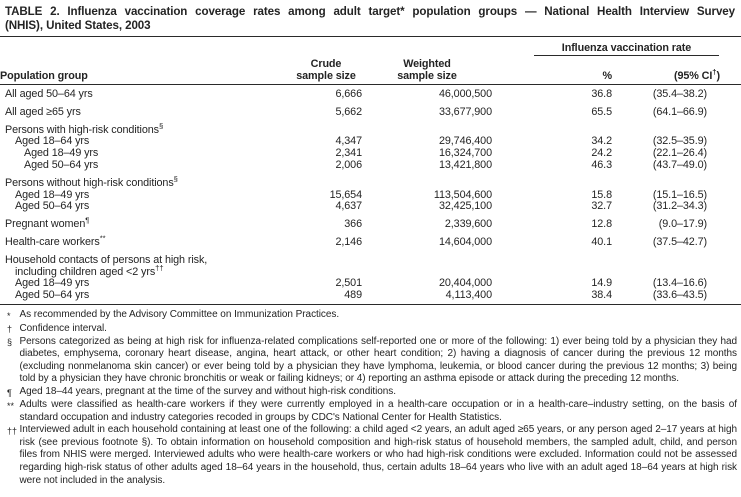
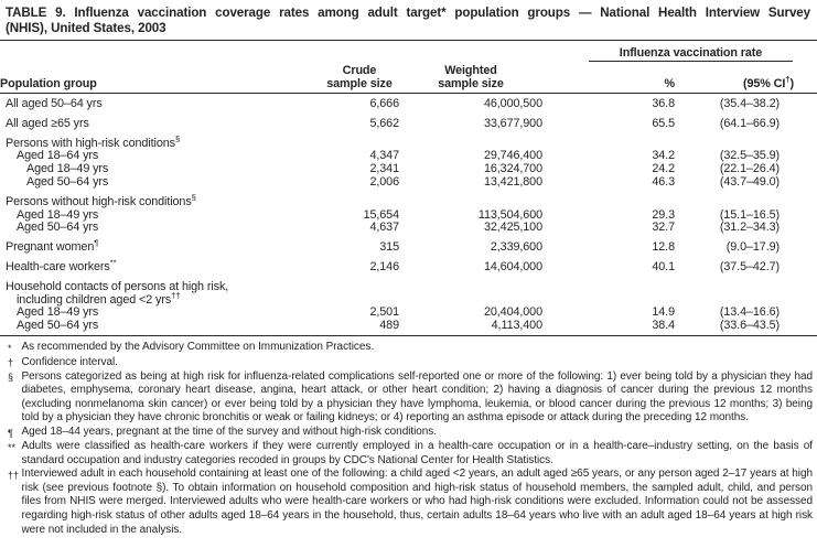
- TABLE 2. Influenza vaccination coverage rates among adult target* population groups — National Health Interview Survey
+ TABLE 9. Influenza vaccination coverage rates among adult target* population groups — National Health Interview Survey
  (NHIS), United States, 2003
  			Influenza vaccination rate
  Population group	Crude sample size	Weighted sample size	%	(95% CI†)
  All aged 50–64 yrs	6,666	46,000,500	36.8	(35.4–38.2)
  All aged ≥65 yrs	5,662	33,677,900	65.5	(64.1–66.9)
  Persons with high-risk conditions§
  Aged 18–64 yrs	4,347	29,746,400	34.2	(32.5–35.9)
  Aged 18–49 yrs	2,341	16,324,700	24.2	(22.1–26.4)
  Aged 50–64 yrs	2,006	13,421,800	46.3	(43.7–49.0)
  Persons without high-risk conditions§
- Aged 18–49 yrs	15,654	113,504,600	15.8	(15.1–16.5)
+ Aged 18–49 yrs	15,654	113,504,600	29.3	(15.1–16.5)
  Aged 50–64 yrs	4,637	32,425,100	32.7	(31.2–34.3)
- Pregnant women¶	366	2,339,600	12.8	(9.0–17.9)
+ Pregnant women¶	315	2,339,600	12.8	(9.0–17.9)
  Health-care workers**	2,146	14,604,000	40.1	(37.5–42.7)
  Household contacts of persons at high risk,
  including children aged <2 yrs††
  Aged 18–49 yrs	2,501	20,404,000	14.9	(13.4–16.6)
  Aged 50–64 yrs	489	4,113,400	38.4	(33.6–43.5)
  *
  As recommended by the Advisory Committee on Immunization Practices.
  †
  Confidence interval.
  §
  Persons categorized as being at high risk for influenza-related complications self-reported one or more of the following: 1) ever being told by a physician they had diabetes, emphysema, coronary heart disease, angina, heart attack, or other heart condition; 2) having a diagnosis of cancer during the previous 12 months (excluding nonmelanoma skin cancer) or ever being told by a physician they have lymphoma, leukemia, or blood cancer during the previous 12 months; 3) being told by a physician they have chronic bronchitis or weak or failing kidneys; or 4) reporting an asthma episode or attack during the preceding 12 months.
  ¶
  Aged 18–44 years, pregnant at the time of the survey and without high-risk conditions.
  **
  Adults were classified as health-care workers if they were currently employed in a health-care occupation or in a health-care–industry setting, on the basis of standard occupation and industry categories recoded in groups by CDC's National Center for Health Statistics.
  ††
  Interviewed adult in each household containing at least one of the following: a child aged <2 years, an adult aged ≥65 years, or any person aged 2–17 years at high risk (see previous footnote §). To obtain information on household composition and high-risk status of household members, the sampled adult, child, and person files from NHIS were merged. Interviewed adults who were health-care workers or who had high-risk conditions were excluded. Information could not be assessed regarding high-risk status of other adults aged 18–64 years in the household, thus, certain adults 18–64 years who live with an adult aged 18–64 years at high risk were not included in the analysis.
